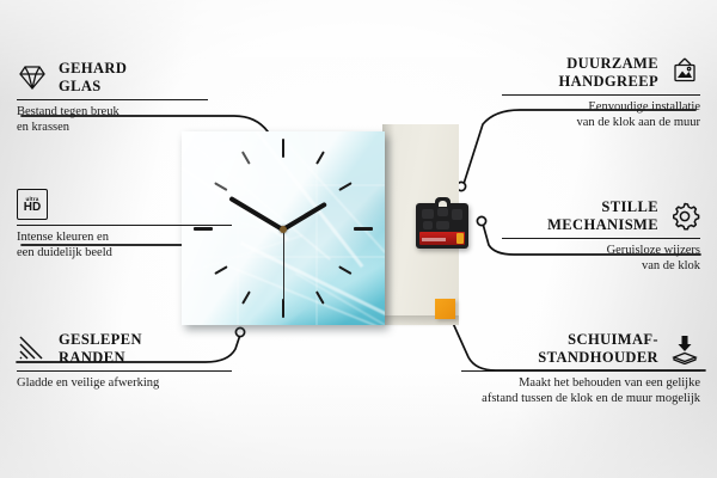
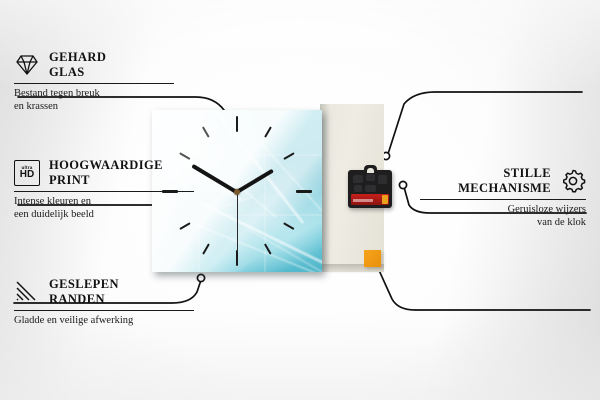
  GEHARD
  GLAS
  Bestand tegen breuk
  en krassen
  HD
+ HOOGWAARDIGE
+ PRINT
  Intense kleuren en
  een duidelijk beeld
  GESLEPEN
  RANDEN
  Gladde en veilige afwerking
- DUURZAME
- HANDGREEP
- Eenvoudige installatie
- van de klok aan de muur
  STILLE
  MECHANISME
  Geruisloze wijzers
  van de klok
- SCHUIMAF-
- STANDHOUDER
- Maakt het behouden van een gelijke
- afstand tussen de klok en de muur mogelijk
